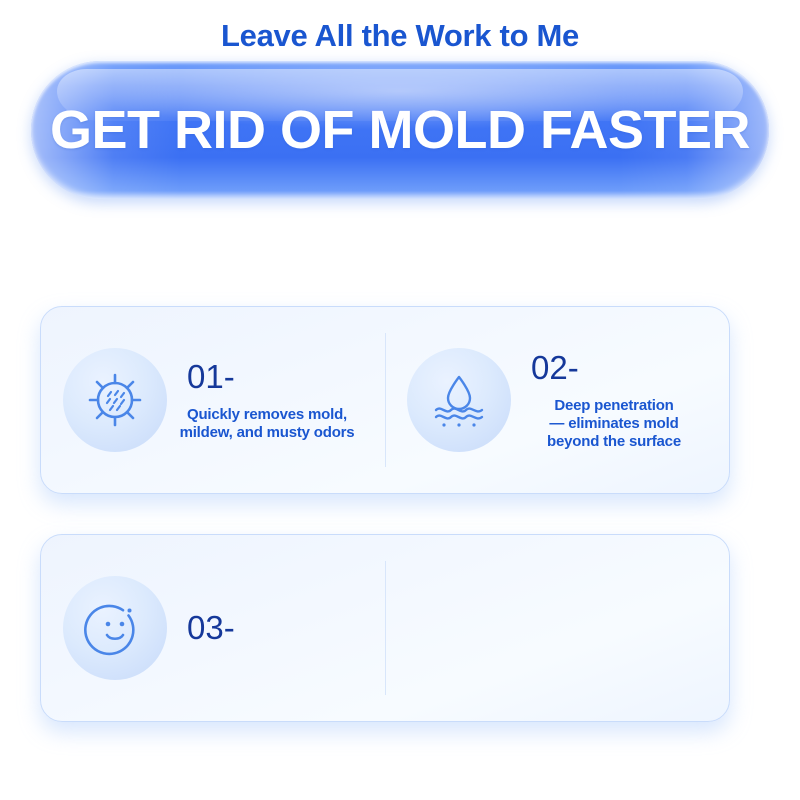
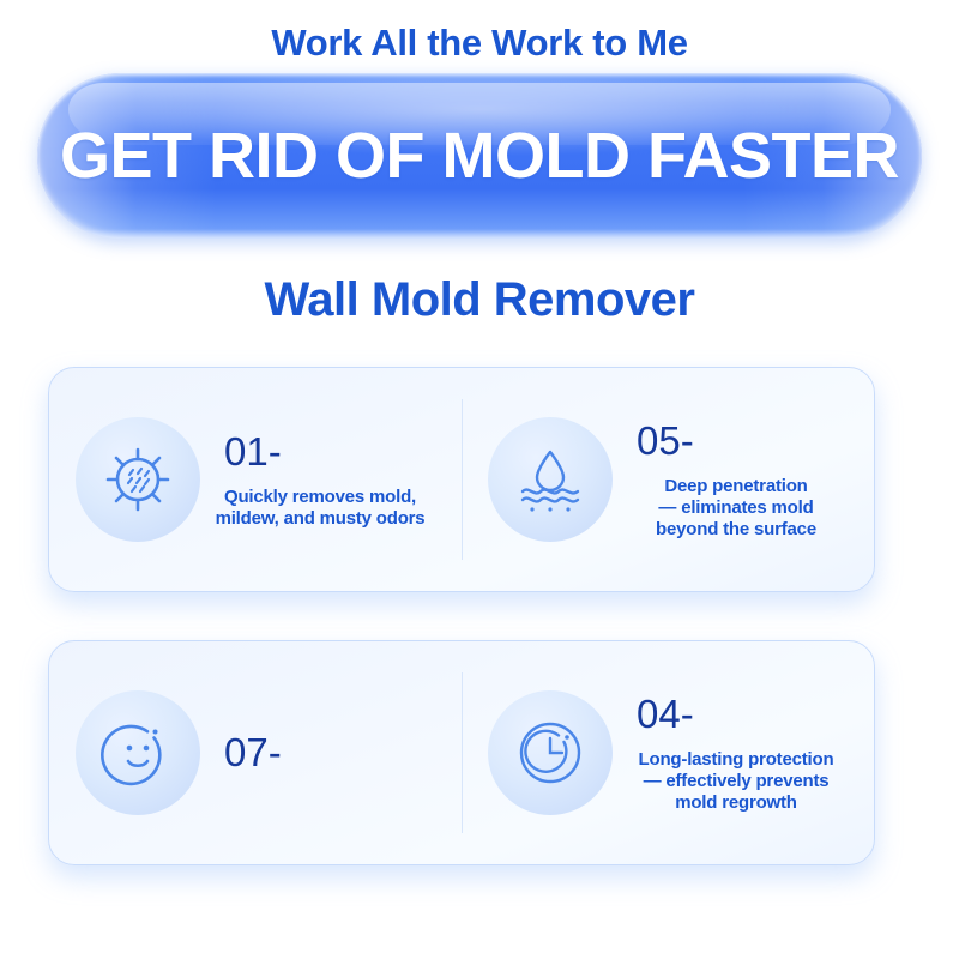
- Leave All the Work to Me
+ Work All the Work to Me
  GET RID OF MOLD FASTER
+ Wall Mold Remover
  01-
  Quickly removes mold,
  mildew, and musty odors
- 02-
+ 05-
  Deep penetration
  — eliminates mold
  beyond the surface
- 03-
+ 07-
+ 04-
+ Long-lasting protection
+ — effectively prevents
+ mold regrowth
